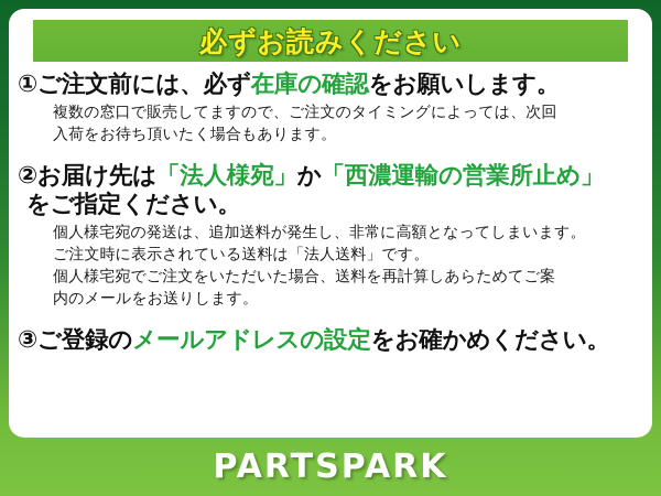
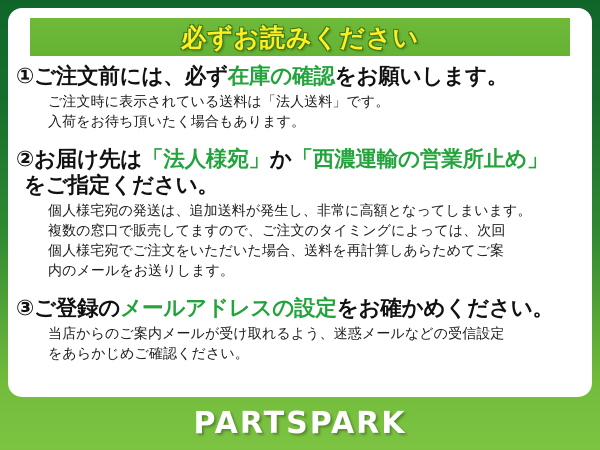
  必ずお読みください
  ①ご注文前には、必ず在庫の確認をお願いします。
- 複数の窓口で販売してますので、ご注文のタイミングによっては、次回
+ ご注文時に表示されている送料は「法人送料」です。
  入荷をお待ち頂いたく場合もあります。
  ②お届け先は「法人様宛」か「西濃運輸の営業所止め」
  をご指定ください。
  個人様宅宛の発送は、追加送料が発生し、非常に高額となってしまいます。
- ご注文時に表示されている送料は「法人送料」です。
+ 複数の窓口で販売してますので、ご注文のタイミングによっては、次回
  個人様宅宛でご注文をいただいた場合、送料を再計算しあらためてご案
  内のメールをお送りします。
  ③ご登録のメールアドレスの設定をお確かめください。
+ 当店からのご案内メールが受け取れるよう、迷惑メールなどの受信設定
+ をあらかじめご確認ください。
  PARTSPARK
